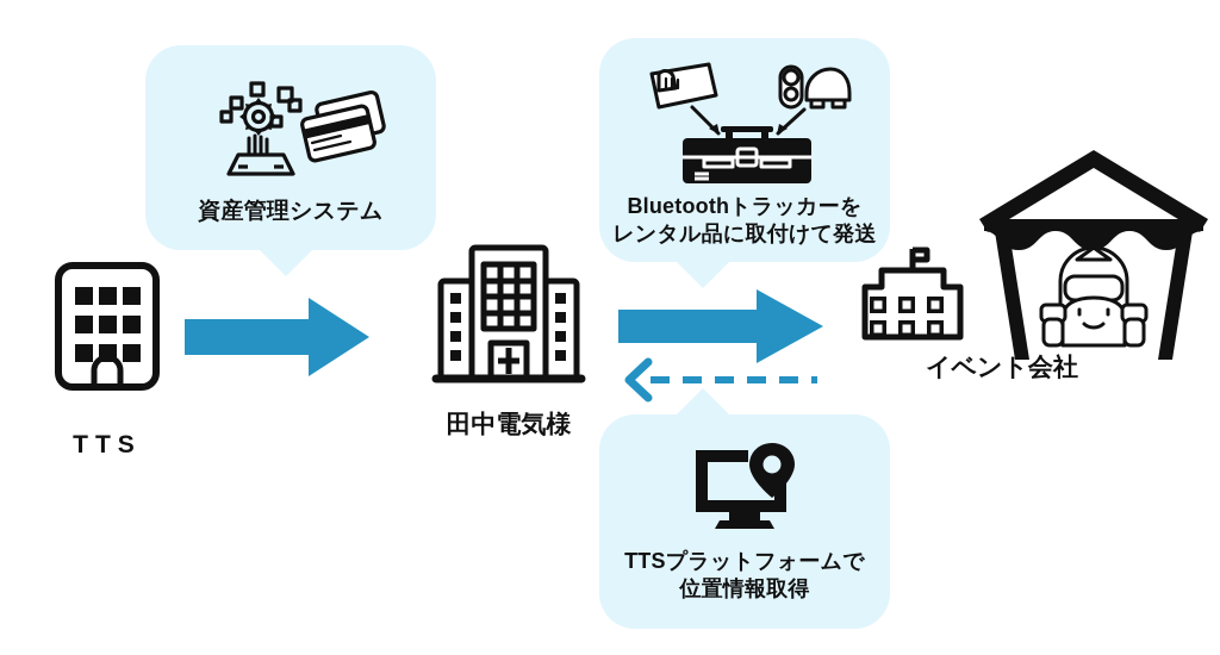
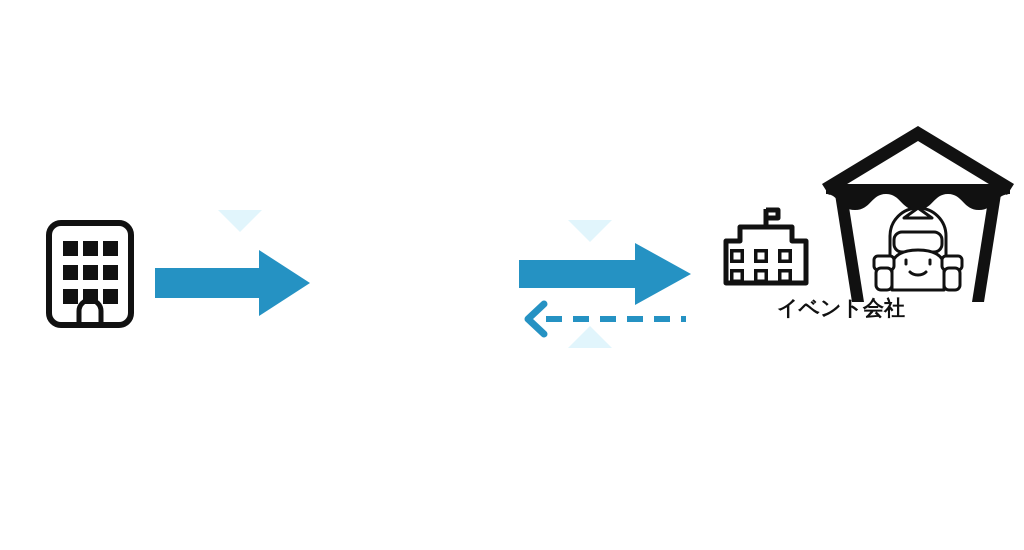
- 資産管理システム
- Bluetoothトラッカーを
- レンタル品に取付けて発送
- TTSプラットフォームで
- 位置情報取得
- TTS
- 田中電気様
  イベント会社
